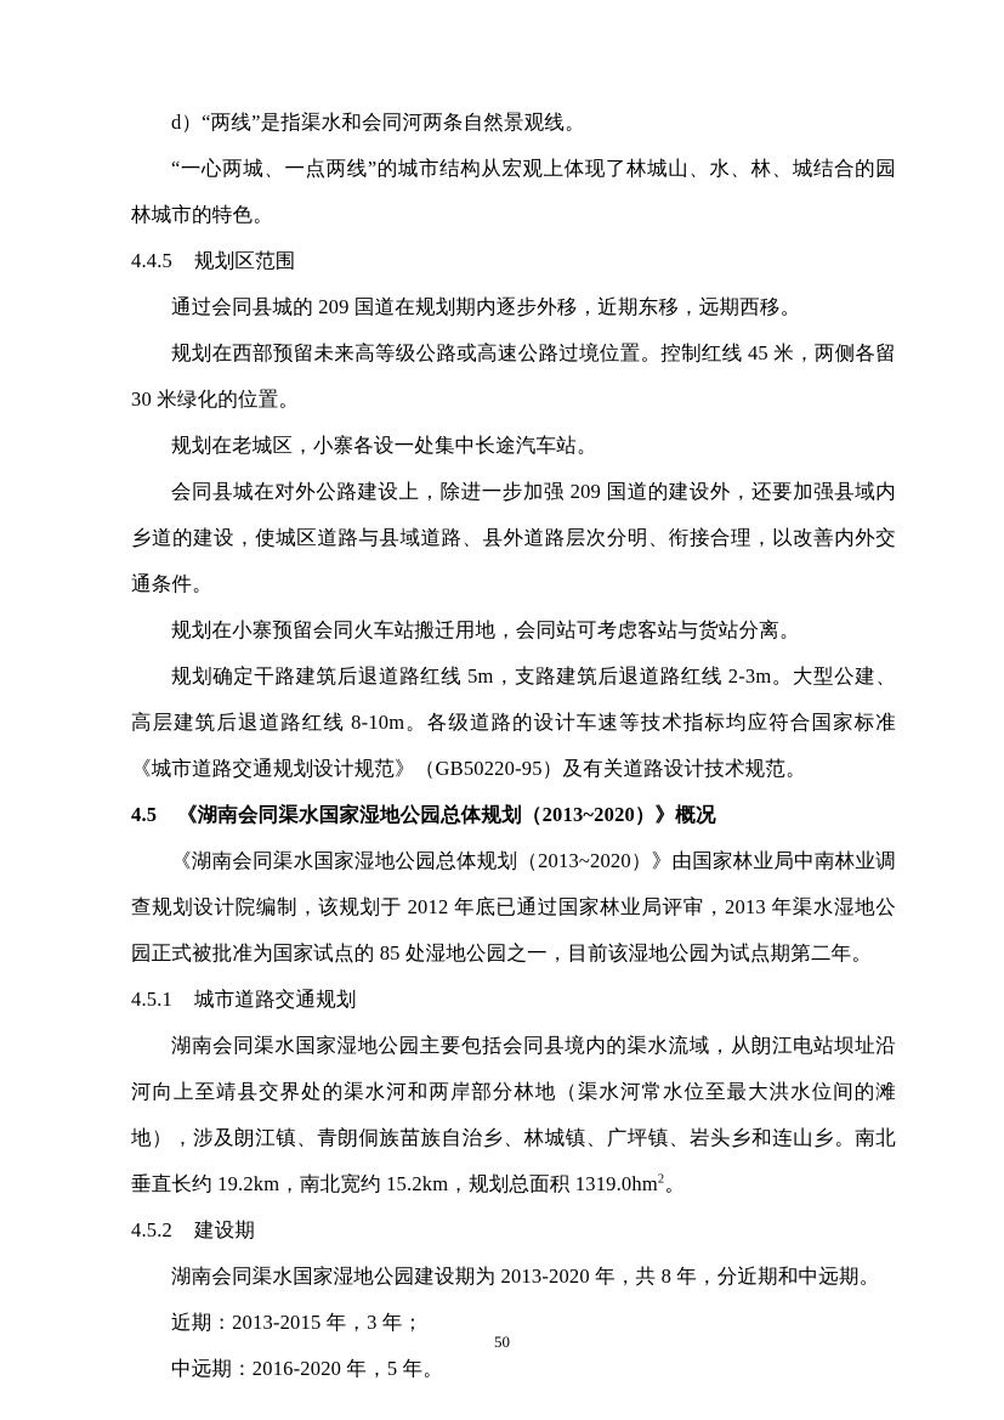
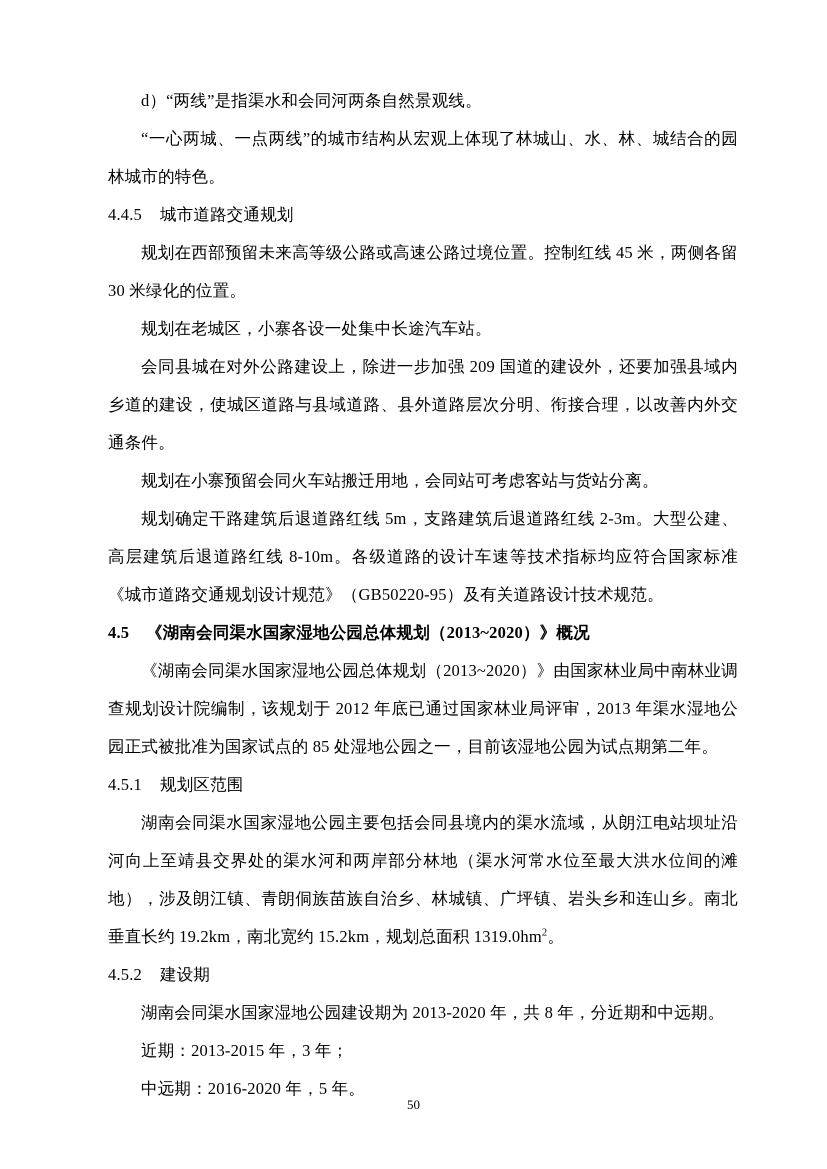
  d）“两线”是指渠水和会同河两条自然景观线。
  “一心两城、一点两线”的城市结构从宏观上体现了林城山、水、林、城结合的园林城市的特色。
- 4.4.5 规划区范围
+ 4.4.5 城市道路交通规划
- 通过会同县城的 209 国道在规划期内逐步外移，近期东移，远期西移。
  规划在西部预留未来高等级公路或高速公路过境位置。控制红线 45 米，两侧各留 30 米绿化的位置。
  规划在老城区，小寨各设一处集中长途汽车站。
  会同县城在对外公路建设上，除进一步加强 209 国道的建设外，还要加强县域内乡道的建设，使城区道路与县域道路、县外道路层次分明、衔接合理，以改善内外交通条件。
  规划在小寨预留会同火车站搬迁用地，会同站可考虑客站与货站分离。
  规划确定干路建筑后退道路红线 5m，支路建筑后退道路红线 2-3m。大型公建、高层建筑后退道路红线 8-10m。各级道路的设计车速等技术指标均应符合国家标准《城市道路交通规划设计规范》（GB50220-95）及有关道路设计技术规范。
  4.5 《湖南会同渠水国家湿地公园总体规划（2013~2020）》概况
  《湖南会同渠水国家湿地公园总体规划（2013~2020）》由国家林业局中南林业调查规划设计院编制，该规划于 2012 年底已通过国家林业局评审，2013 年渠水湿地公园正式被批准为国家试点的 85 处湿地公园之一，目前该湿地公园为试点期第二年。
- 4.5.1 城市道路交通规划
+ 4.5.1 规划区范围
  湖南会同渠水国家湿地公园主要包括会同县境内的渠水流域，从朗江电站坝址沿河向上至靖县交界处的渠水河和两岸部分林地（渠水河常水位至最大洪水位间的滩地），涉及朗江镇、青朗侗族苗族自治乡、林城镇、广坪镇、岩头乡和连山乡。南北垂直长约 19.2km，南北宽约 15.2km，规划总面积 1319.0hm2。
  4.5.2 建设期
  湖南会同渠水国家湿地公园建设期为 2013-2020 年，共 8 年，分近期和中远期。
  近期：2013-2015 年，3 年；
  中远期：2016-2020 年，5 年。
  50
